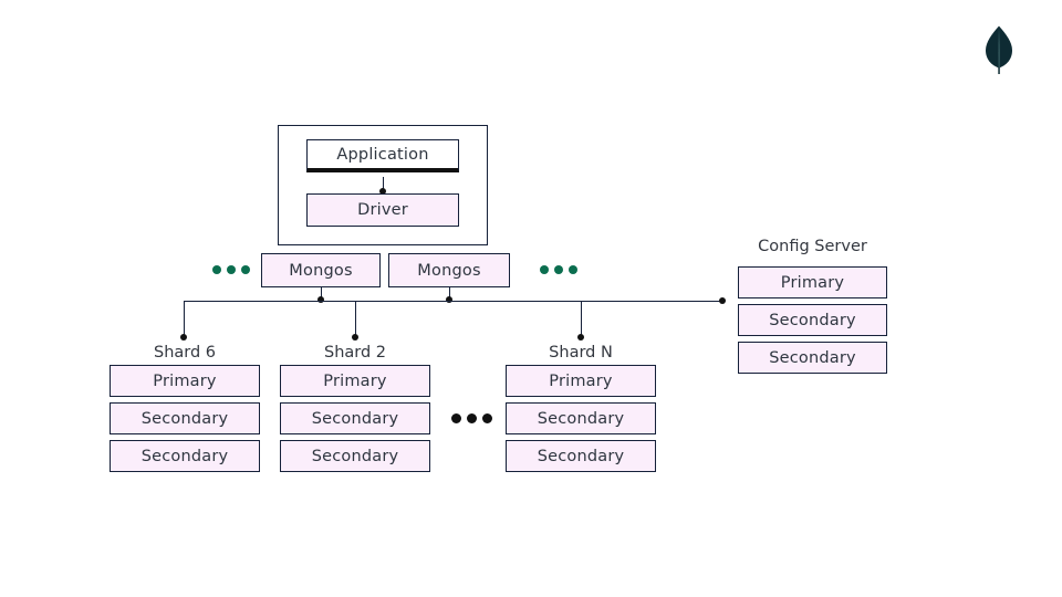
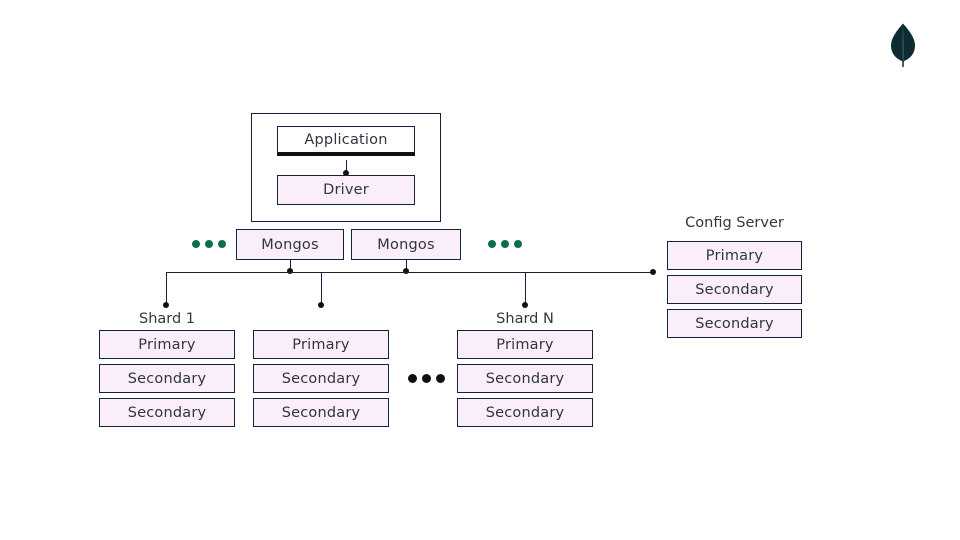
  Application
  Driver
  Mongos
  Mongos
  Config Server
  Primary
  Secondary
  Secondary
- Shard 6
+ Shard 1
  Primary
  Secondary
  Secondary
- Shard 2
  Primary
  Secondary
  Secondary
  Shard N
  Primary
  Secondary
  Secondary
